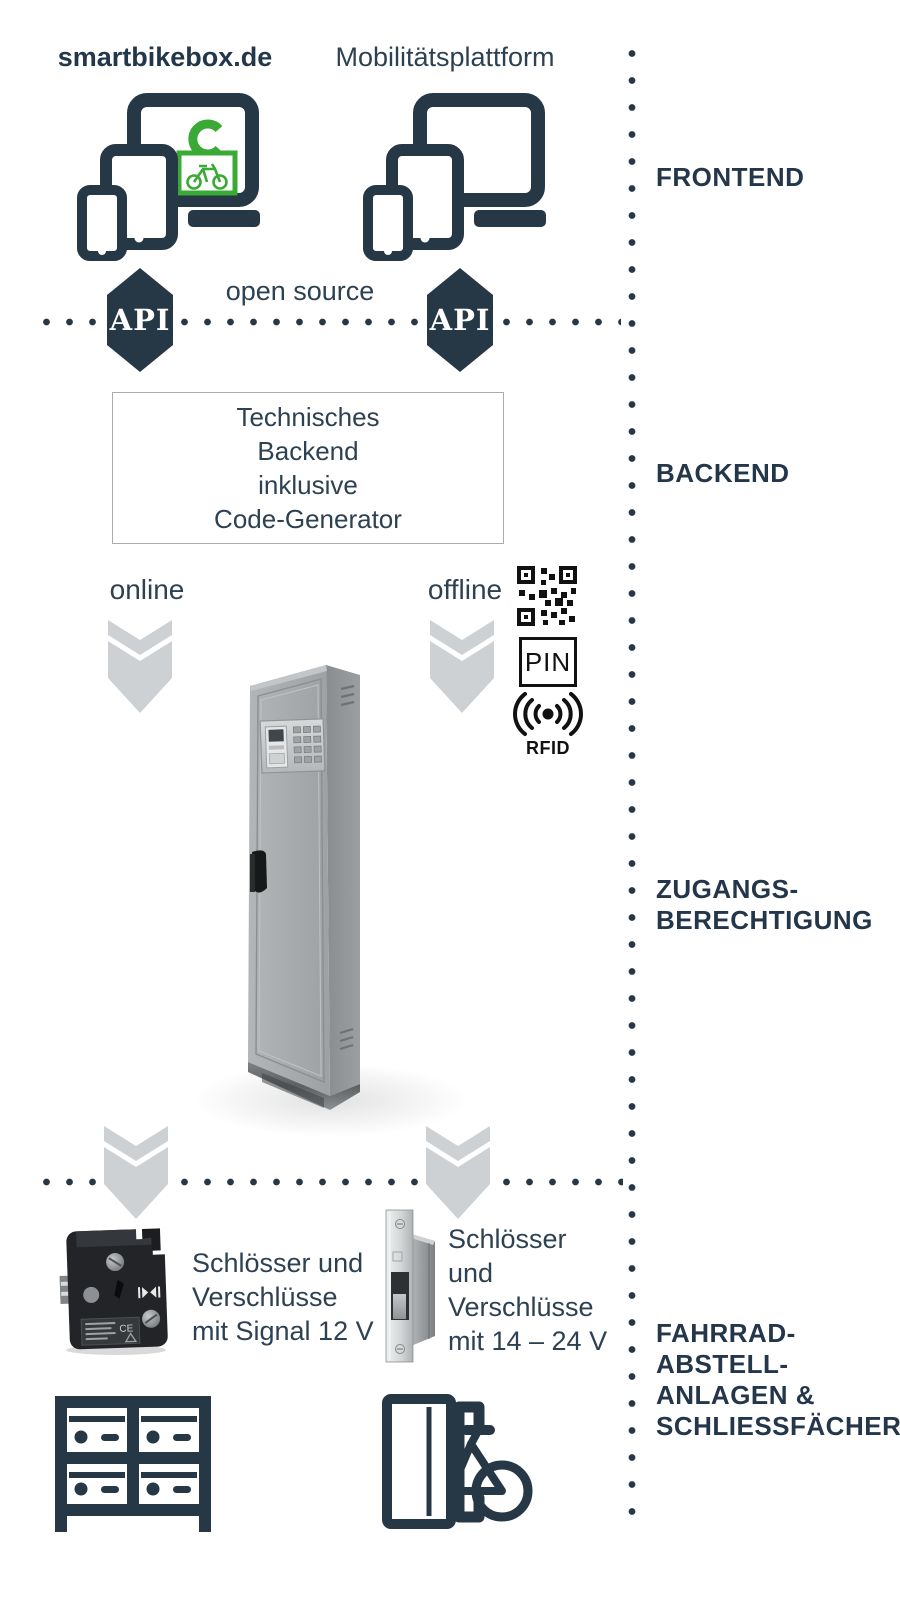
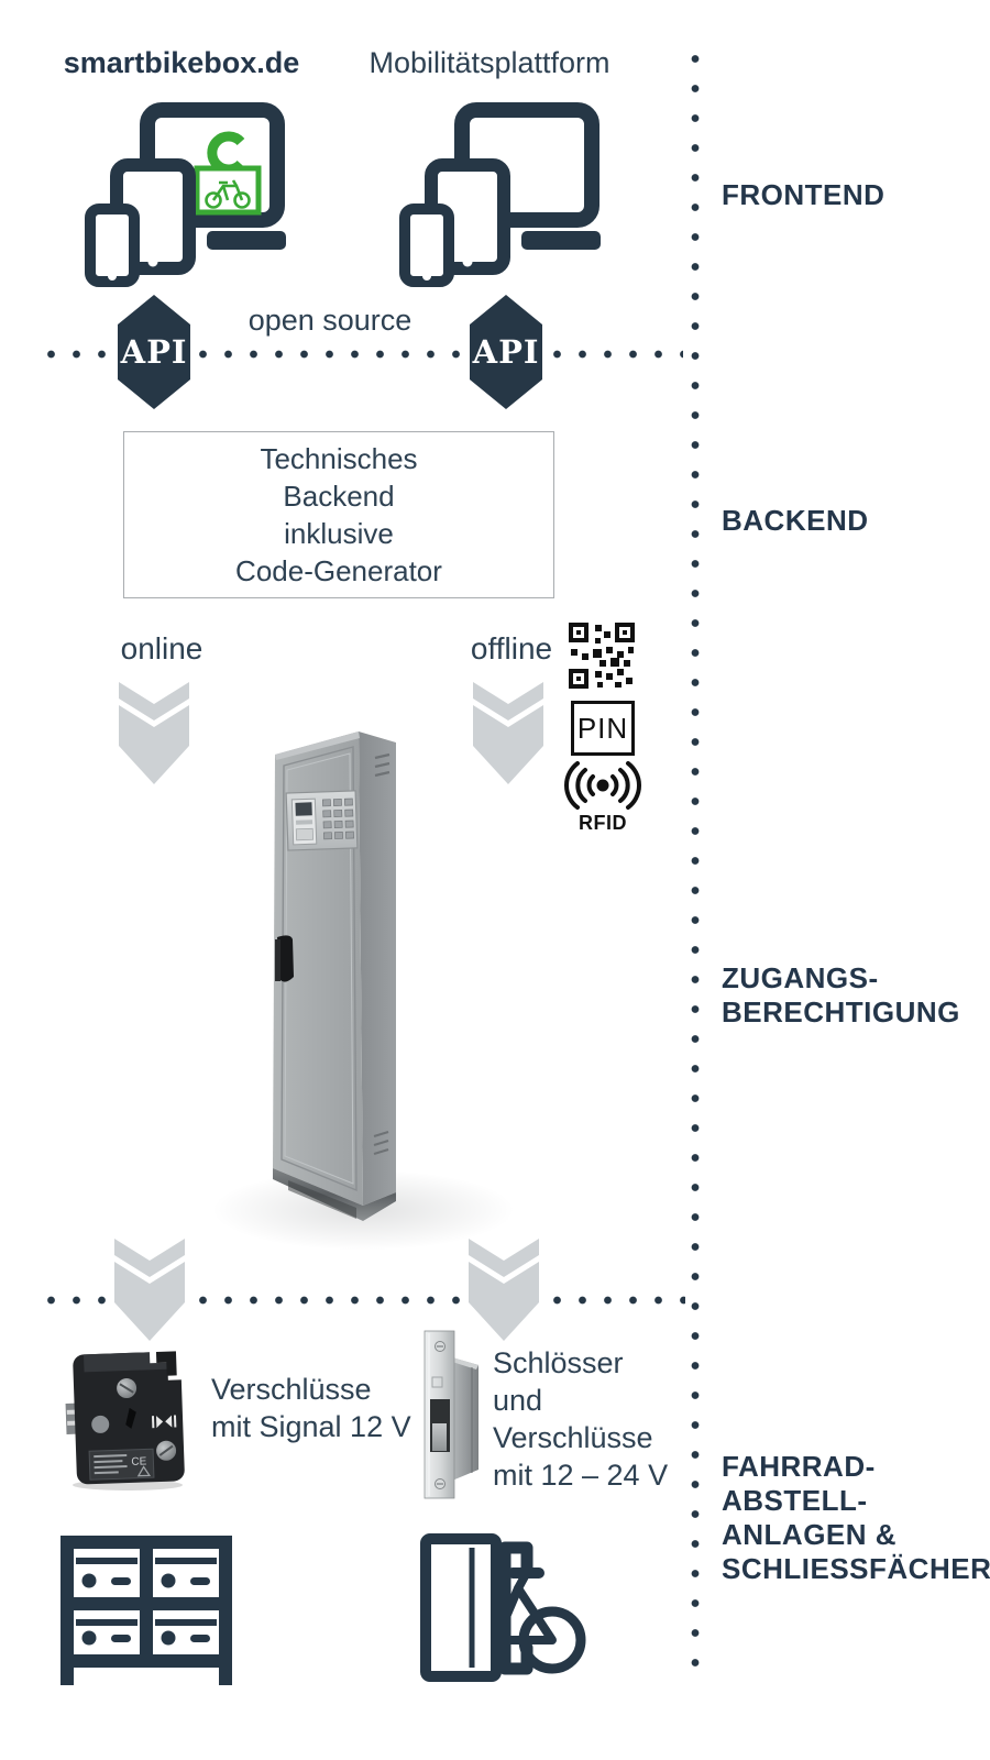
  smartbikebox.de
  Mobilitätsplattform
  open source
  API
  API
  FRONTEND
  BACKEND
  ZUGANGS-
  BERECHTIGUNG
  FAHRRAD-
  ABSTELL-
  ANLAGEN &
  SCHLIESSFÄCHER
  Technisches
  Backend
  inklusive
  Code-Generator
  online
  offline
  PIN
  RFID
- Schlösser und
  Verschlüsse
  mit Signal 12 V
  Schlösser
  und
  Verschlüsse
- mit 14 – 24 V
+ mit 12 – 24 V
